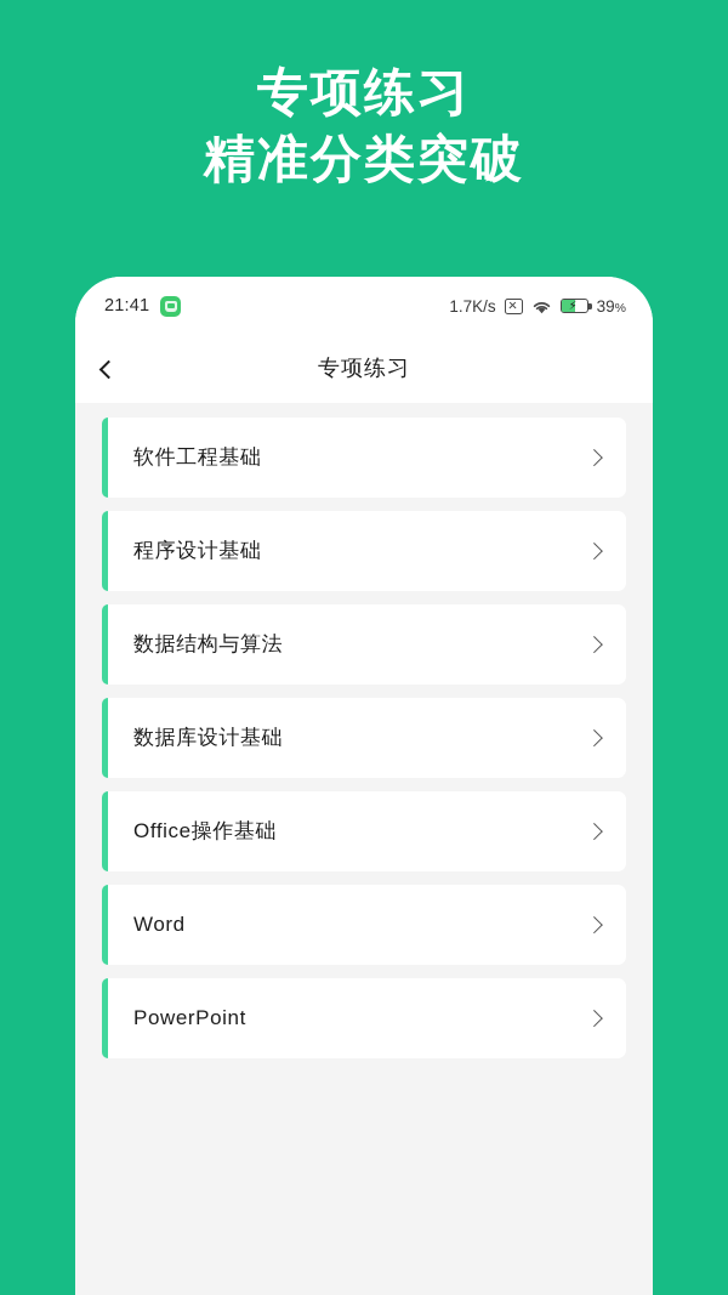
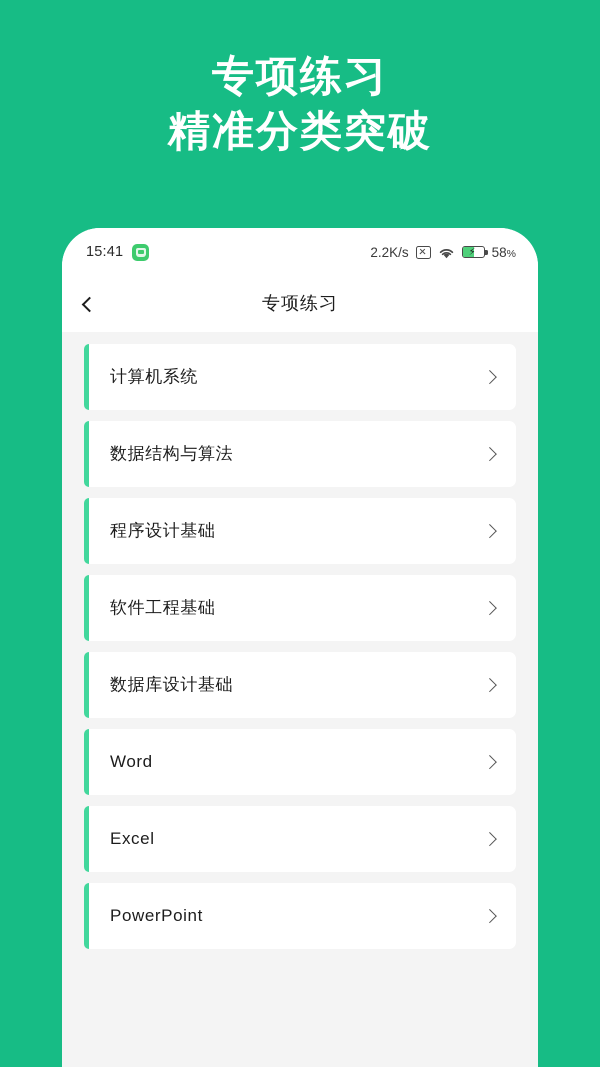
  专项练习
  精准分类突破
- 21:41
+ 15:41
- 1.7K/s
+ 2.2K/s
  ⚡
- 39%
+ 58%
  专项练习
+ 计算机系统
- 软件工程基础
+ 数据结构与算法
  程序设计基础
- 数据结构与算法
+ 软件工程基础
  数据库设计基础
- Office操作基础
  Word
+ Excel
  PowerPoint
